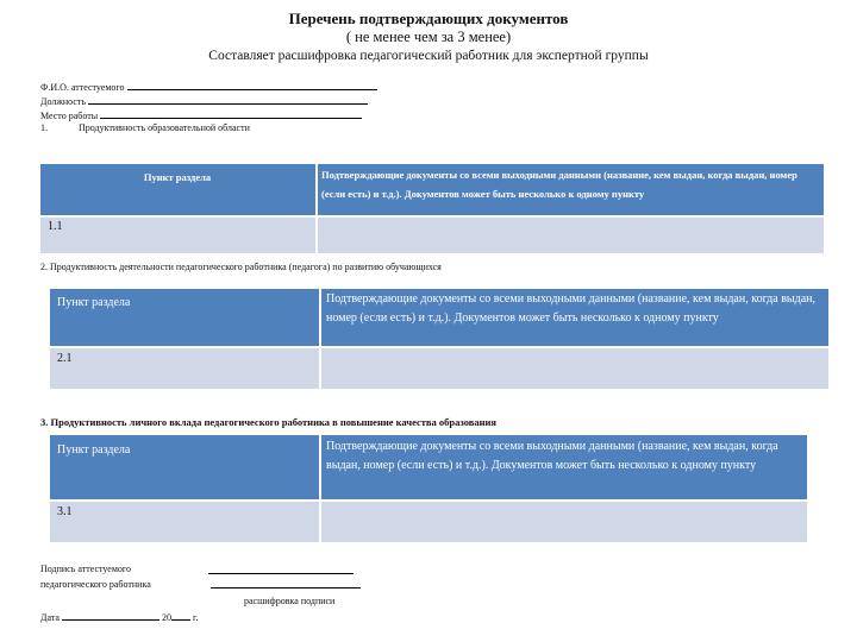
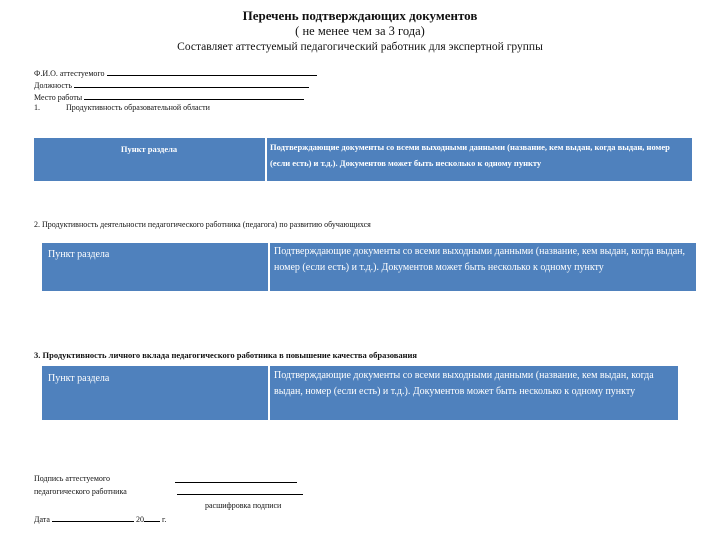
  Перечень подтверждающих документов
- ( не менее чем за 3 менее)
+ ( не менее чем за 3 года)
- Составляет расшифровка педагогический работник для экспертной группы
+ Составляет аттестуемый педагогический работник для экспертной группы
  Ф.И.О. аттестуемого
  Должность
  Место работы
  1. Продуктивность образовательной области
  Пункт раздела
  Подтверждающие документы со всеми выходными данными (название, кем выдан, когда выдан, номер (если есть) и т.д.). Документов может быть несколько к одному пункту
- 1.1
  2. Продуктивность деятельности педагогического работника (педагога) по развитию обучающихся
  Пункт раздела
  Подтверждающие документы со всеми выходными данными (название, кем выдан, когда выдан, номер (если есть) и т.д.). Документов может быть несколько к одному пункту
- 2.1
  3. Продуктивность личного вклада педагогического работника в повышение качества образования
  Пункт раздела
  Подтверждающие документы со всеми выходными данными (название, кем выдан, когда выдан, номер (если есть) и т.д.). Документов может быть несколько к одному пункту
- 3.1
  Подпись аттестуемого
  педагогического работника
  расшифровка подписи
  Дата 20 г.
